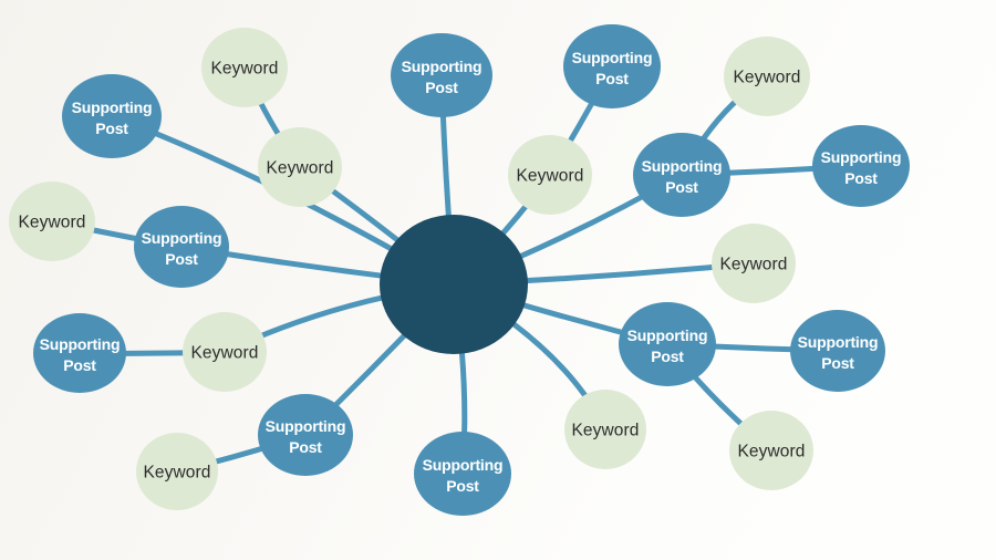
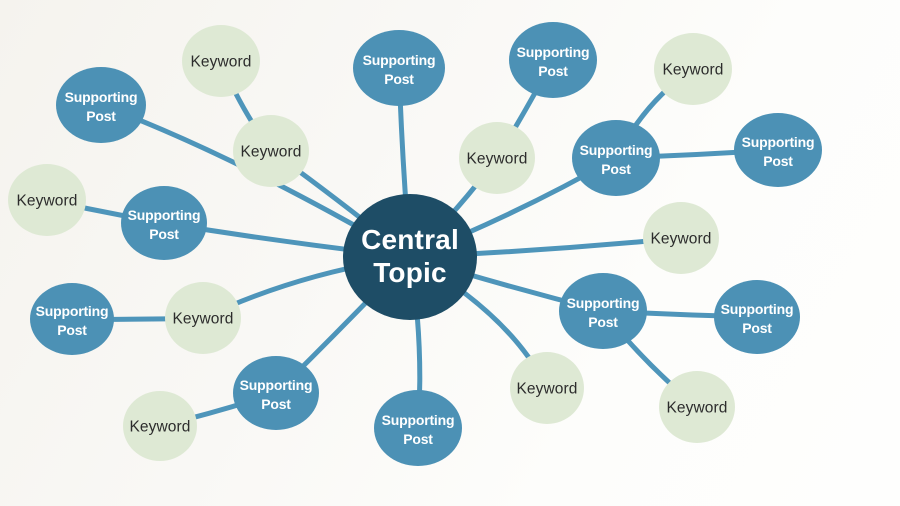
+ Central Topic
  Supporting Post
  Keyword
  Keyword
  Supporting Post
  Supporting Post
  Keyword
  Supporting Post
  Keyword
  Supporting Post
  Keyword
  Keyword
  Supporting Post
  Supporting Post
  Keyword
  Supporting Post
  Keyword
  Supporting Post
  Keyword
  Supporting Post
  Supporting Post
  Keyword
